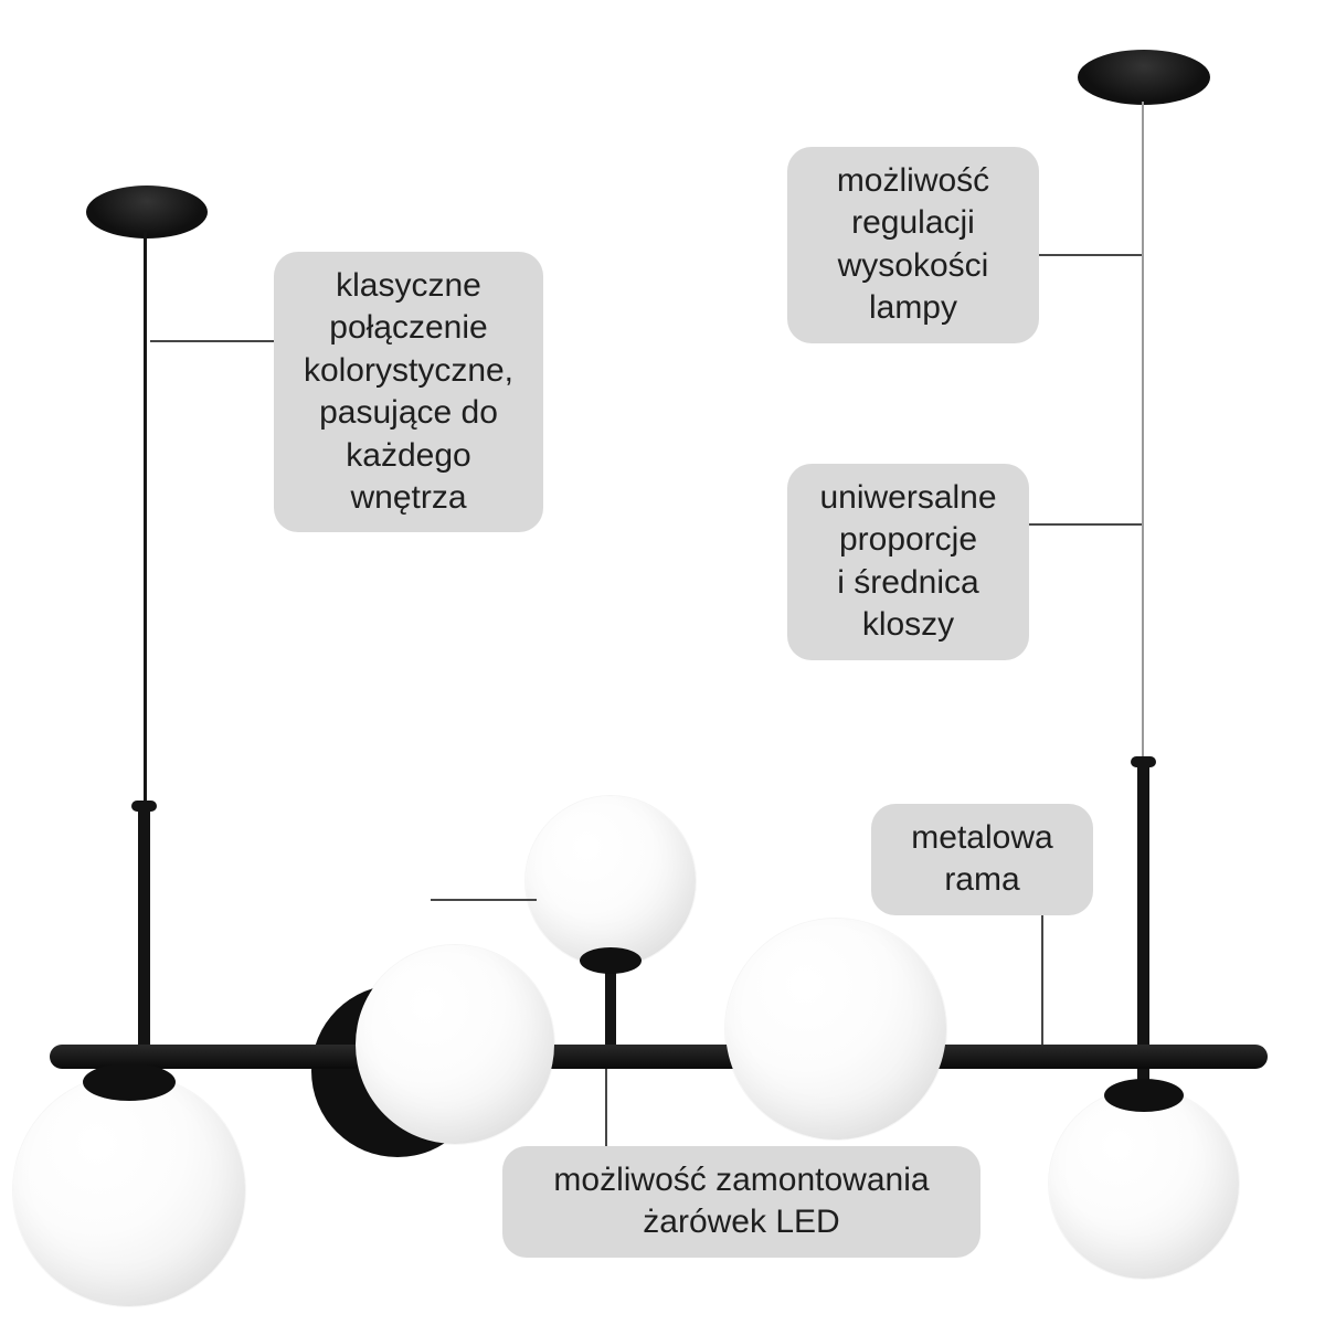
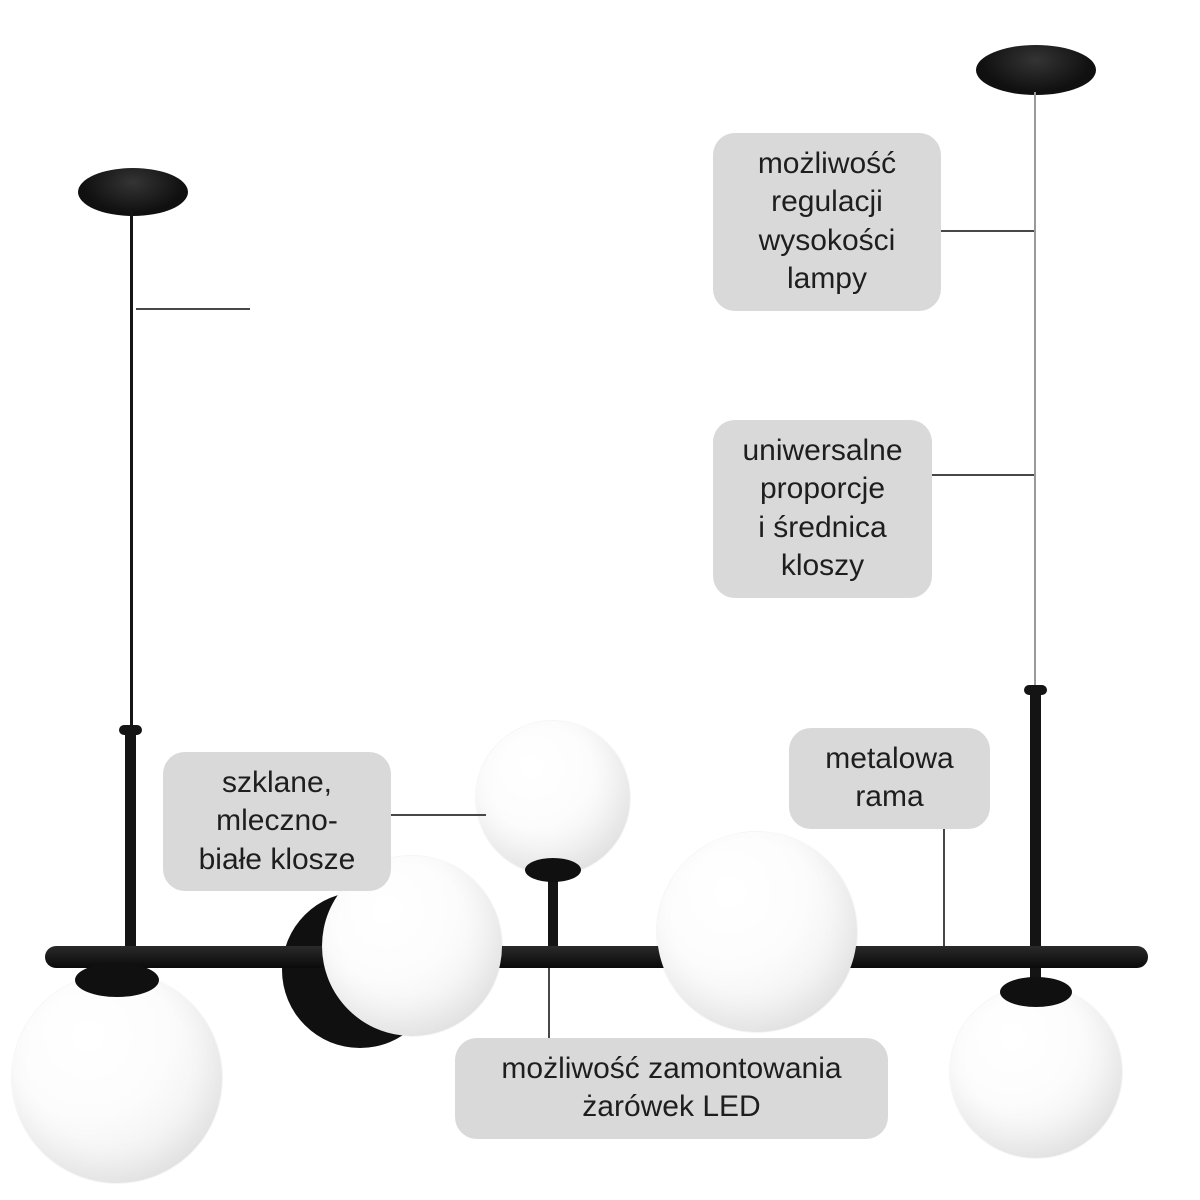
- klasyczne
- połączenie
- kolorystyczne,
- pasujące do
- każdego
- wnętrza
  możliwość
  regulacji
  wysokości
  lampy
  uniwersalne
  proporcje
  i średnica
  kloszy
+ szklane,
+ mleczno-
+ białe klosze
  metalowa
  rama
  możliwość zamontowania
  żarówek LED
